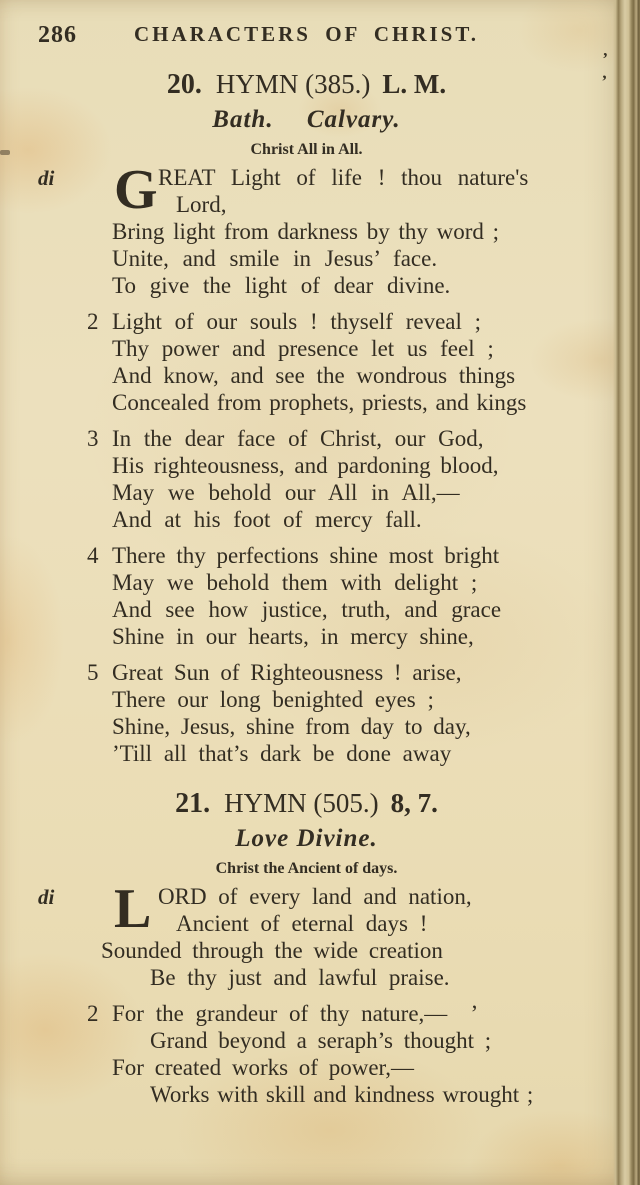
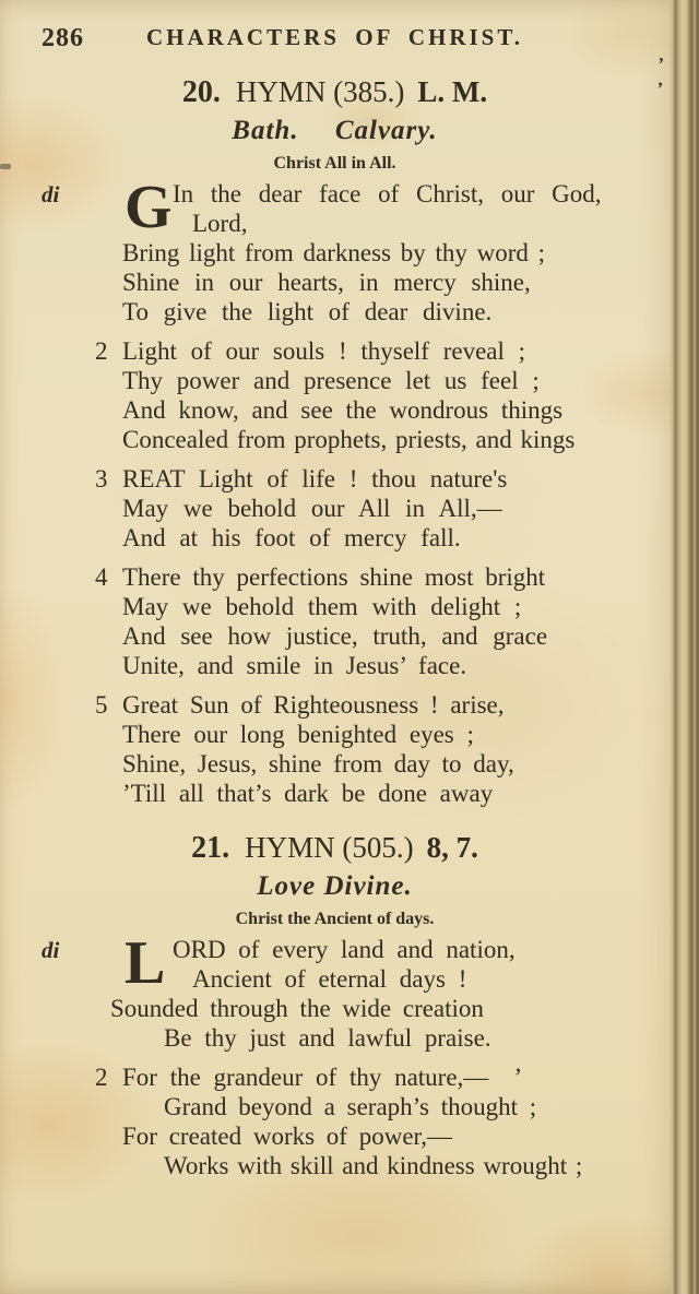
  ’
  ,
  286
  CHARACTERS OF CHRIST.
  20. HYMN (385.) L. M.
  Bath. Calvary.
  Christ All in All.
  di
  G
- REAT Light of life ! thou nature's
+ In the dear face of Christ, our God,
  Lord,
  Bring light from darkness by thy word ;
- Unite, and smile in Jesus’ face.
+ Shine in our hearts, in mercy shine,
  To give the light of dear divine.
  2
  Light of our souls ! thyself reveal ;
  Thy power and presence let us feel ;
  And know, and see the wondrous things
  Concealed from prophets, priests, and kings
  3
- In the dear face of Christ, our God,
+ REAT Light of life ! thou nature's
- His righteousness, and pardoning blood,
  May we behold our All in All,—
  And at his foot of mercy fall.
  4
  There thy perfections shine most bright
  May we behold them with delight ;
  And see how justice, truth, and grace
- Shine in our hearts, in mercy shine,
+ Unite, and smile in Jesus’ face.
  5
  Great Sun of Righteousness ! arise,
  There our long benighted eyes ;
  Shine, Jesus, shine from day to day,
  ’Till all that’s dark be done away
  21. HYMN (505.) 8, 7.
  Love Divine.
  Christ the Ancient of days.
  di
  L
  ORD of every land and nation,
  Ancient of eternal days !
  Sounded through the wide creation
  Be thy just and lawful praise.
  2
  For the grandeur of thy nature,— ’
  Grand beyond a seraph’s thought ;
  For created works of power,—
  Works with skill and kindness wrought ;
